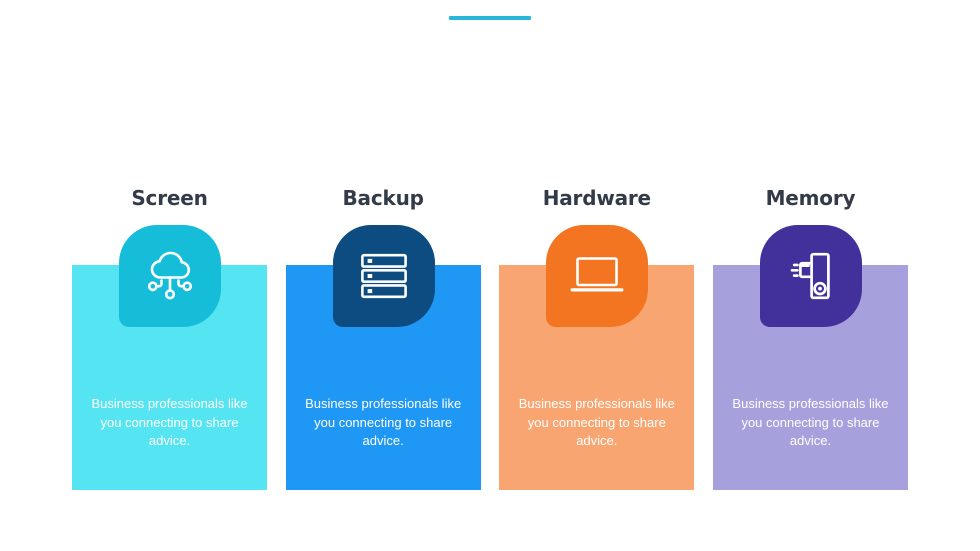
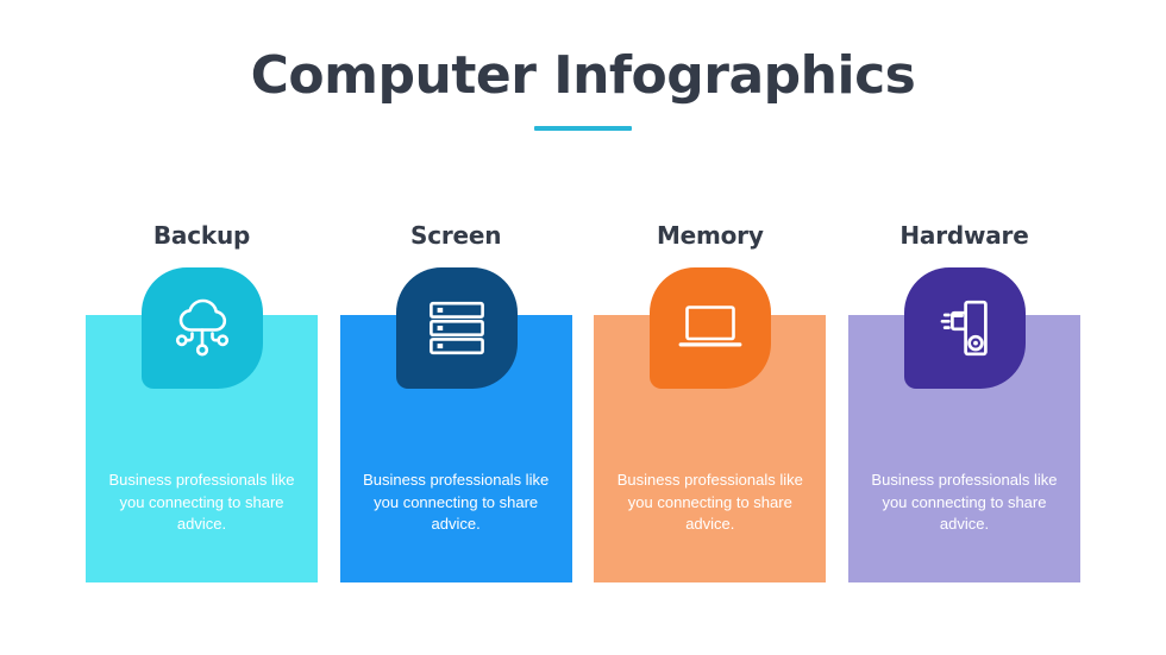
+ Computer Infographics
- Screen
+ Backup
  Business professionals like you connecting to share advice.
- Backup
+ Screen
  Business professionals like you connecting to share advice.
- Hardware
+ Memory
  Business professionals like you connecting to share advice.
- Memory
+ Hardware
  Business professionals like you connecting to share advice.
